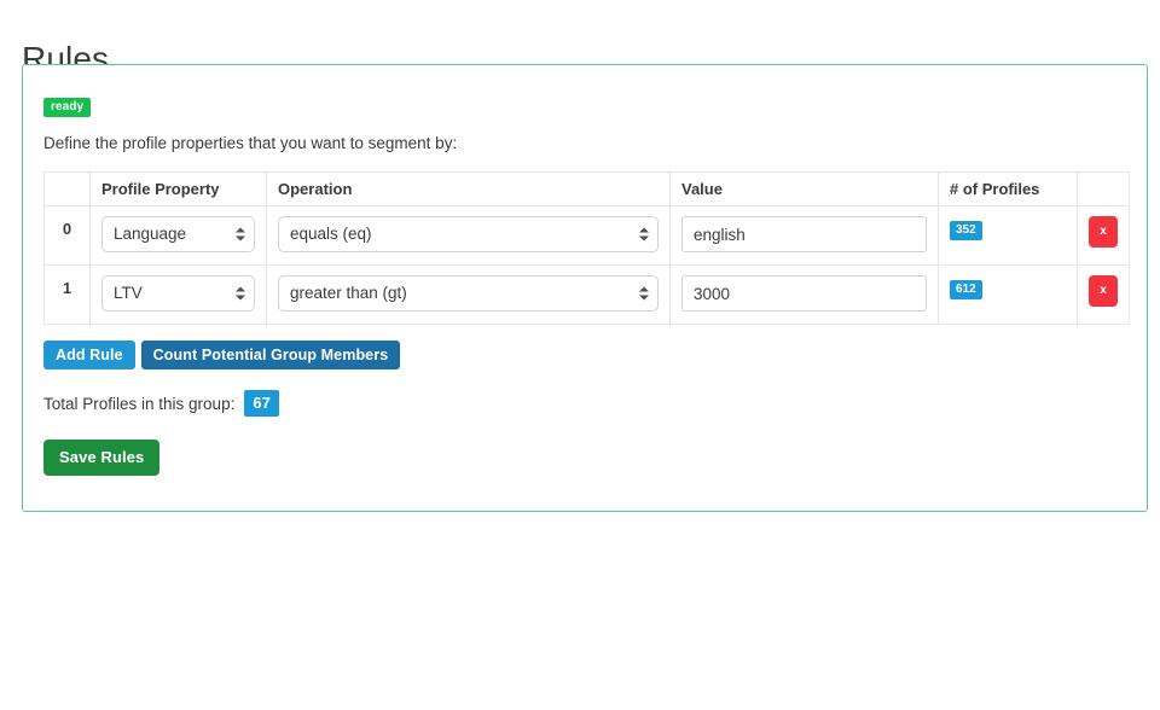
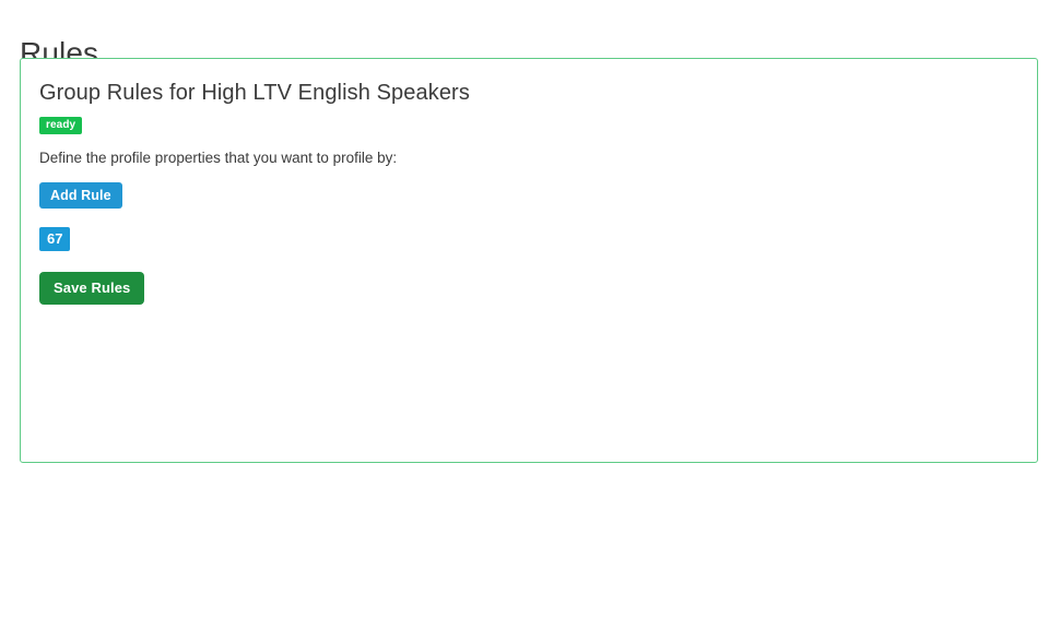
  Rules
+ Group Rules for High LTV English Speakers
  ready
- Define the profile properties that you want to segment by:
+ Define the profile properties that you want to profile by:
- 	Profile Property	Operation	Value	# of Profiles
- 0	Language	equals (eq)	english	352	x
- 1	LTV	greater than (gt)	3000	612	x
  Add Rule
- Count Potential Group Members
- Total Profiles in this group:
  67
  Save Rules
